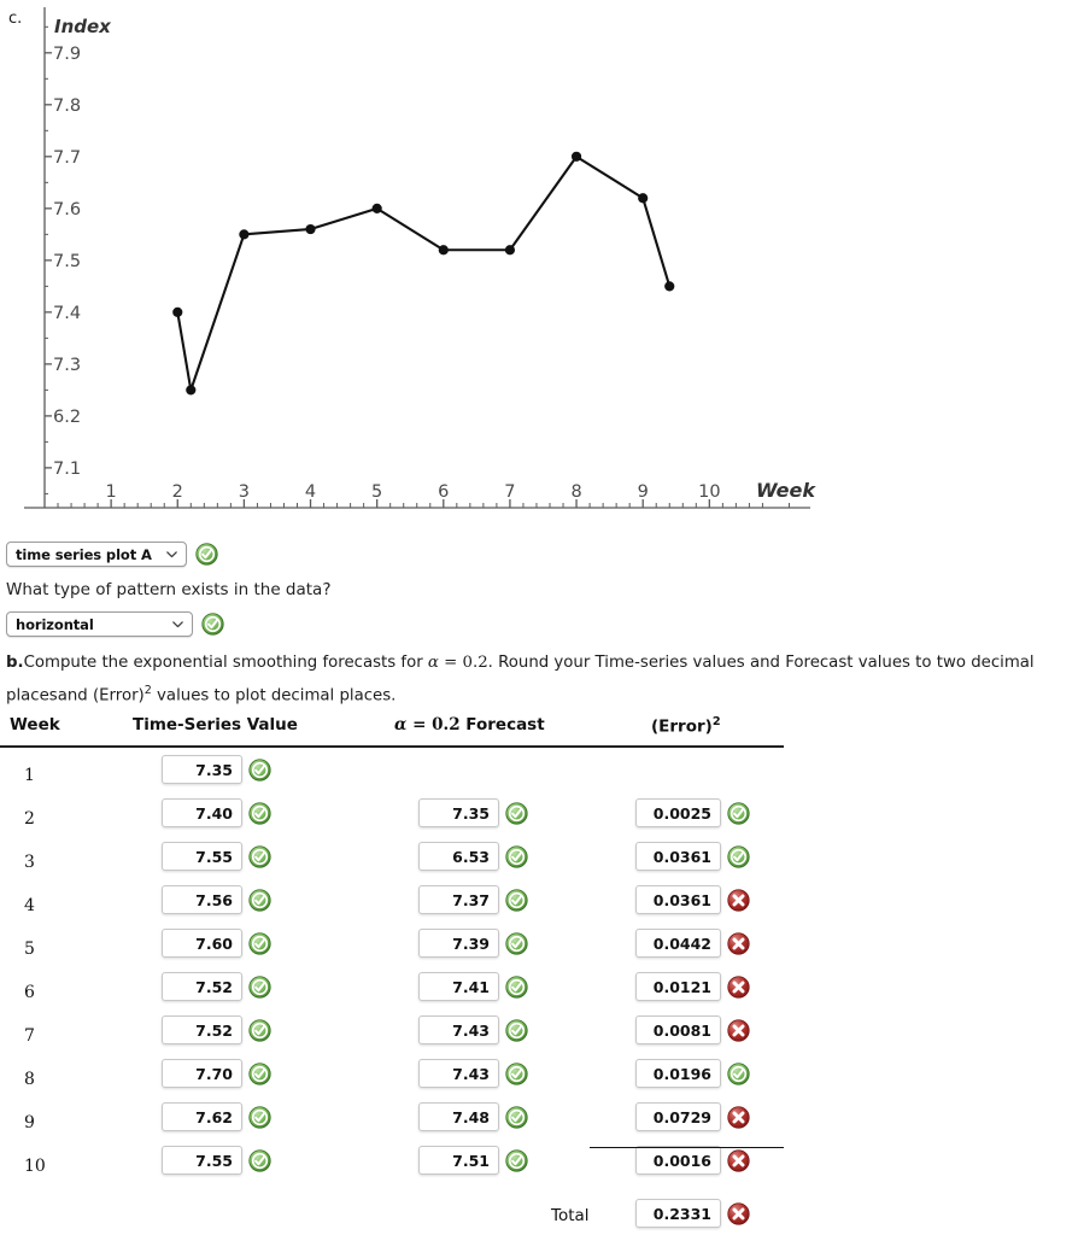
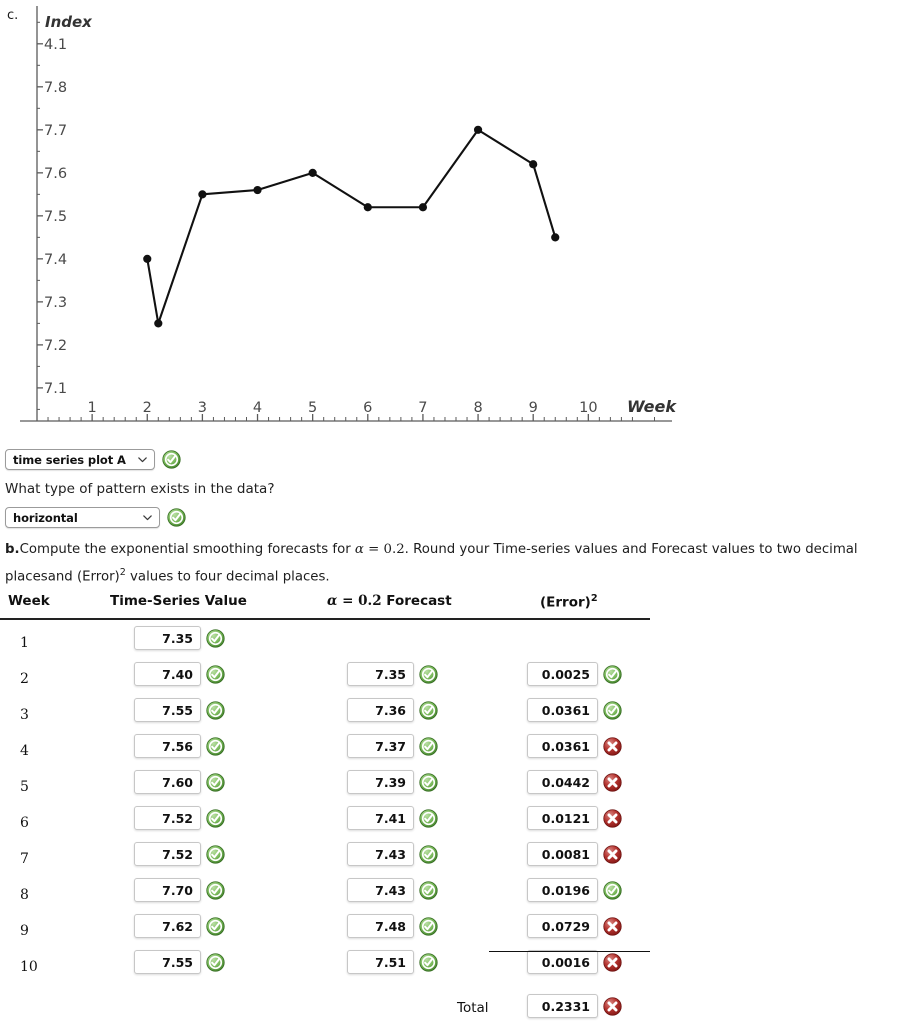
  c.
  Index
  7.1
- 6.2
+ 7.2
  7.3
  7.4
  7.5
  7.6
  7.7
  7.8
- 7.9
+ 4.1
  1
  2
  3
  4
  5
  6
  7
  8
  9
  10
  Week
  time series plot A
  What type of pattern exists in the data?
  horizontal
- b.Compute the exponential smoothing forecasts for α = 0.2. Round your Time-series values and Forecast values to two decimal placesand (Error)2 values to plot decimal places.
+ b.Compute the exponential smoothing forecasts for α = 0.2. Round your Time-series values and Forecast values to two decimal placesand (Error)2 values to four decimal places.
  Week
  Time-Series Value
  α = 0.2 Forecast
  (Error)2
  1
  7.35
  2
  7.40
  7.35
  0.0025
  3
  7.55
- 6.53
+ 7.36
  0.0361
  4
  7.56
  7.37
  0.0361
  5
  7.60
  7.39
  0.0442
  6
  7.52
  7.41
  0.0121
  7
  7.52
  7.43
  0.0081
  8
  7.70
  7.43
  0.0196
  9
  7.62
  7.48
  0.0729
  10
  7.55
  7.51
  0.0016
  Total
  0.2331
